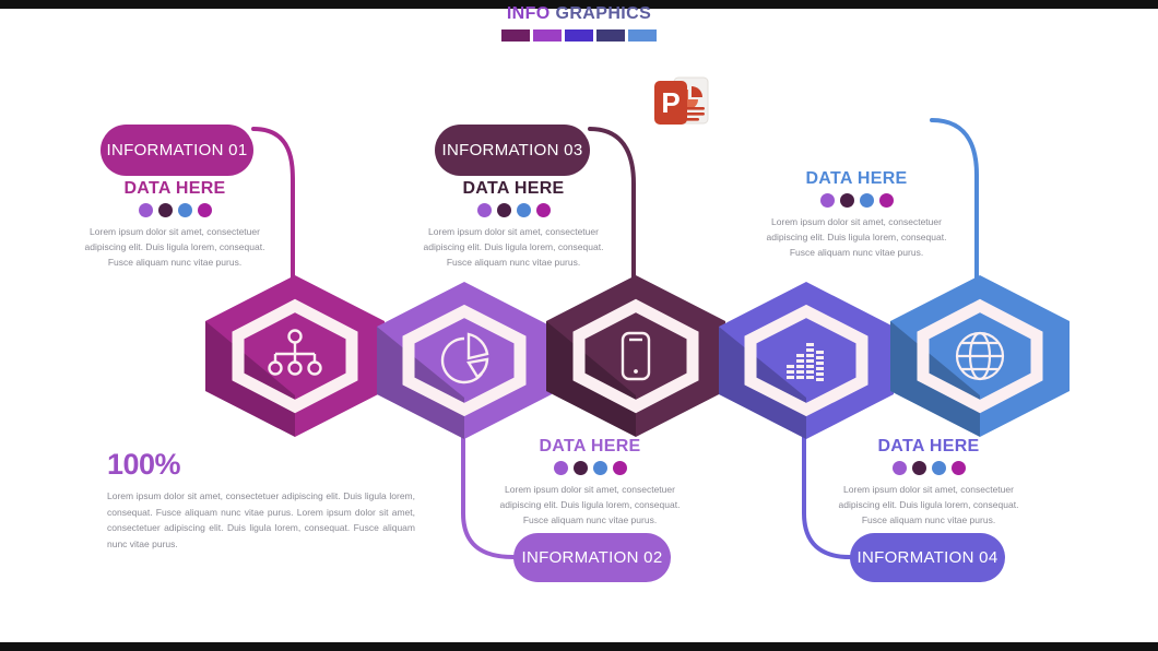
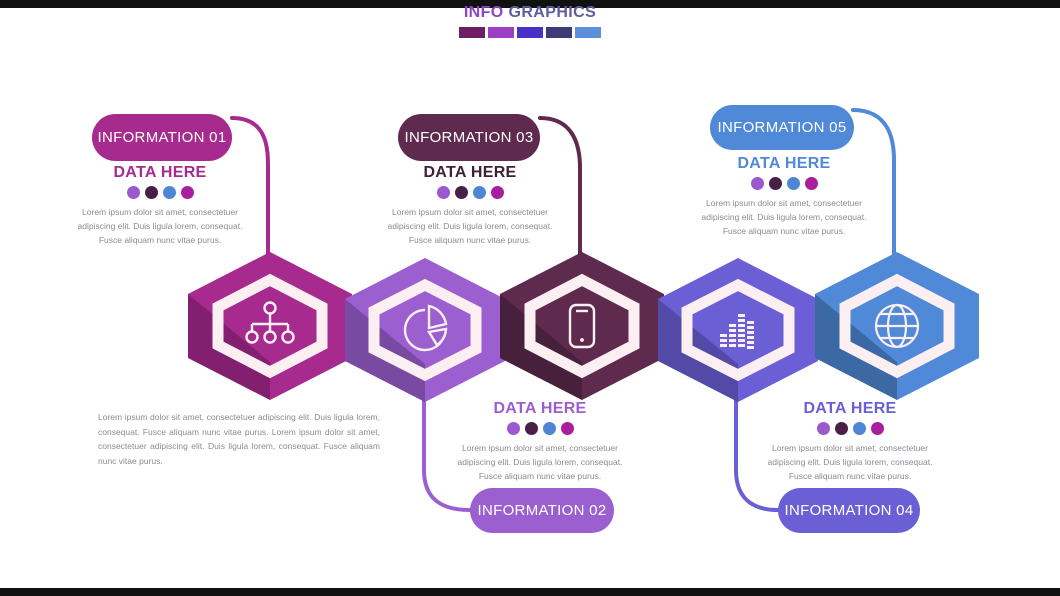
  INFO GRAPHICS
  INFORMATION 01
  INFORMATION 03
+ INFORMATION 05
  INFORMATION 02
  INFORMATION 04
  DATA HERE
  Lorem ipsum dolor sit amet, consectetuer adipiscing elit. Duis ligula lorem, consequat. Fusce aliquam nunc vitae purus.
  DATA HERE
  Lorem ipsum dolor sit amet, consectetuer adipiscing elit. Duis ligula lorem, consequat. Fusce aliquam nunc vitae purus.
  DATA HERE
  Lorem ipsum dolor sit amet, consectetuer adipiscing elit. Duis ligula lorem, consequat. Fusce aliquam nunc vitae purus.
  DATA HERE
  Lorem ipsum dolor sit amet, consectetuer adipiscing elit. Duis ligula lorem, consequat. Fusce aliquam nunc vitae purus.
  DATA HERE
  Lorem ipsum dolor sit amet, consectetuer adipiscing elit. Duis ligula lorem, consequat. Fusce aliquam nunc vitae purus.
- 100%
  Lorem ipsum dolor sit amet, consectetuer adipiscing elit. Duis ligula lorem, consequat. Fusce aliquam nunc vitae purus. Lorem ipsum dolor sit amet, consectetuer adipiscing elit. Duis ligula lorem, consequat. Fusce aliquam nunc vitae purus.
- P
